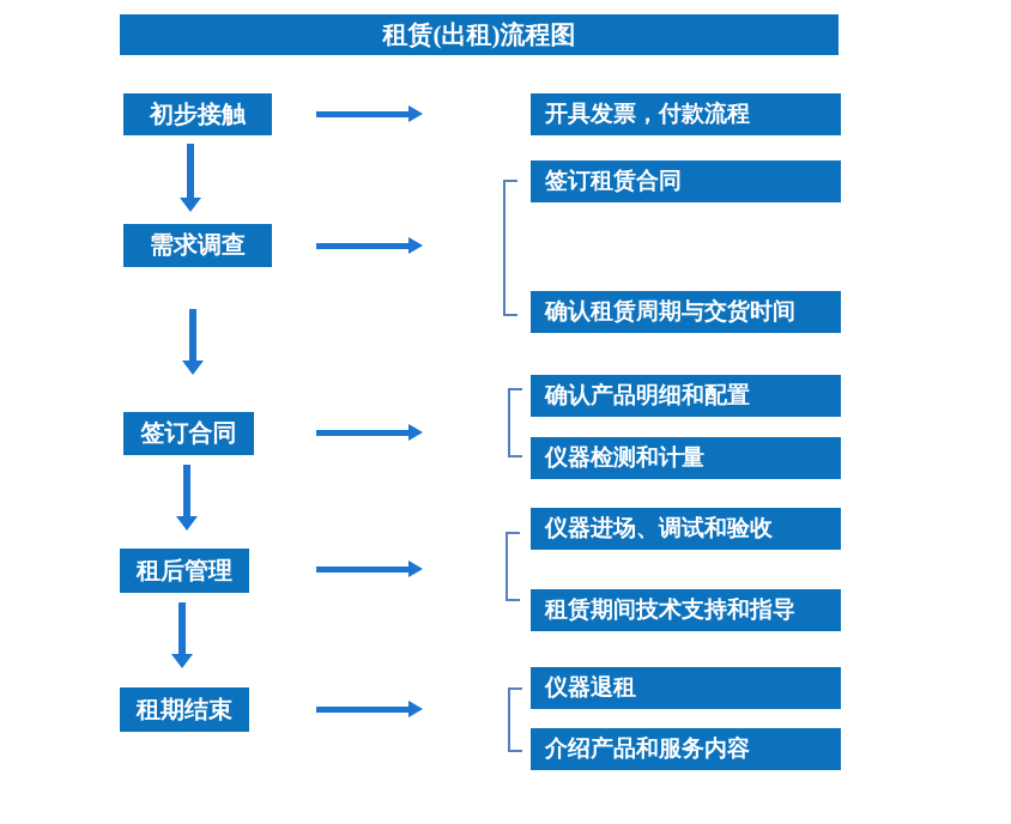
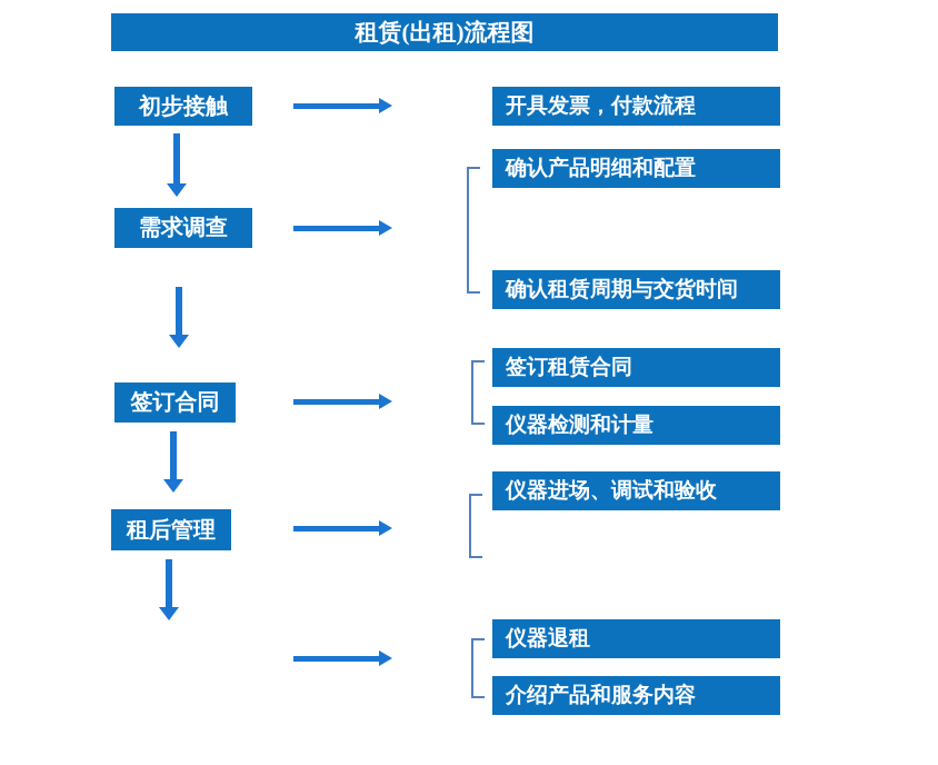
  租赁(出租)流程图
  初步接触
  需求调查
  签订合同
  租后管理
- 租期结束
  开具发票，付款流程
- 签订租赁合同
+ 确认产品明细和配置
  确认租赁周期与交货时间
- 确认产品明细和配置
+ 签订租赁合同
  仪器检测和计量
  仪器进场、调试和验收
- 租赁期间技术支持和指导
  仪器退租
  介绍产品和服务内容
